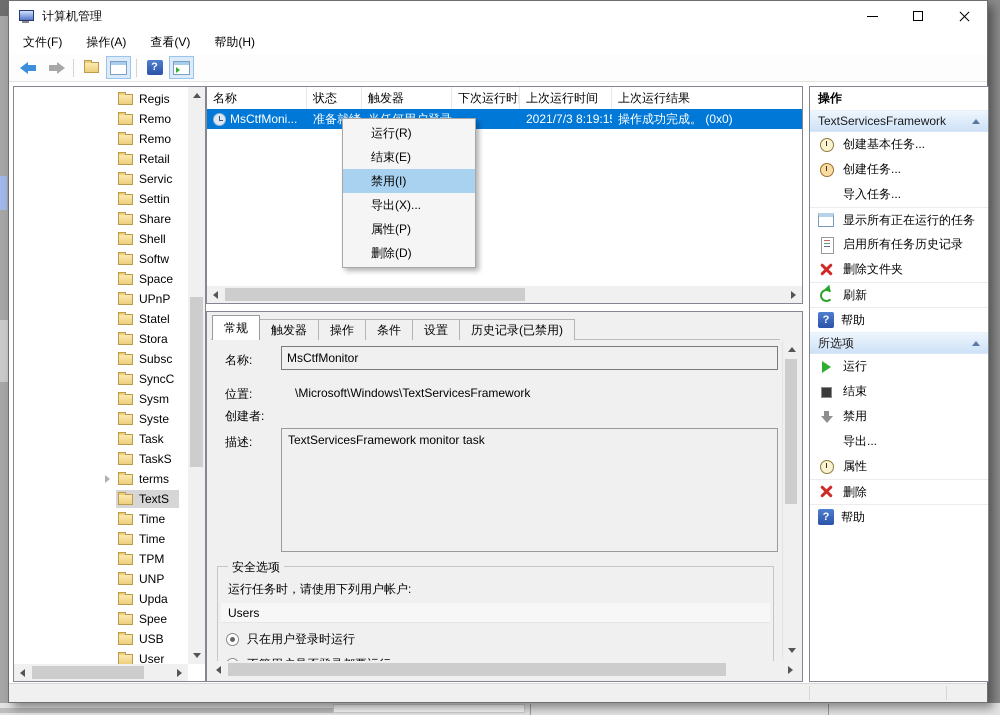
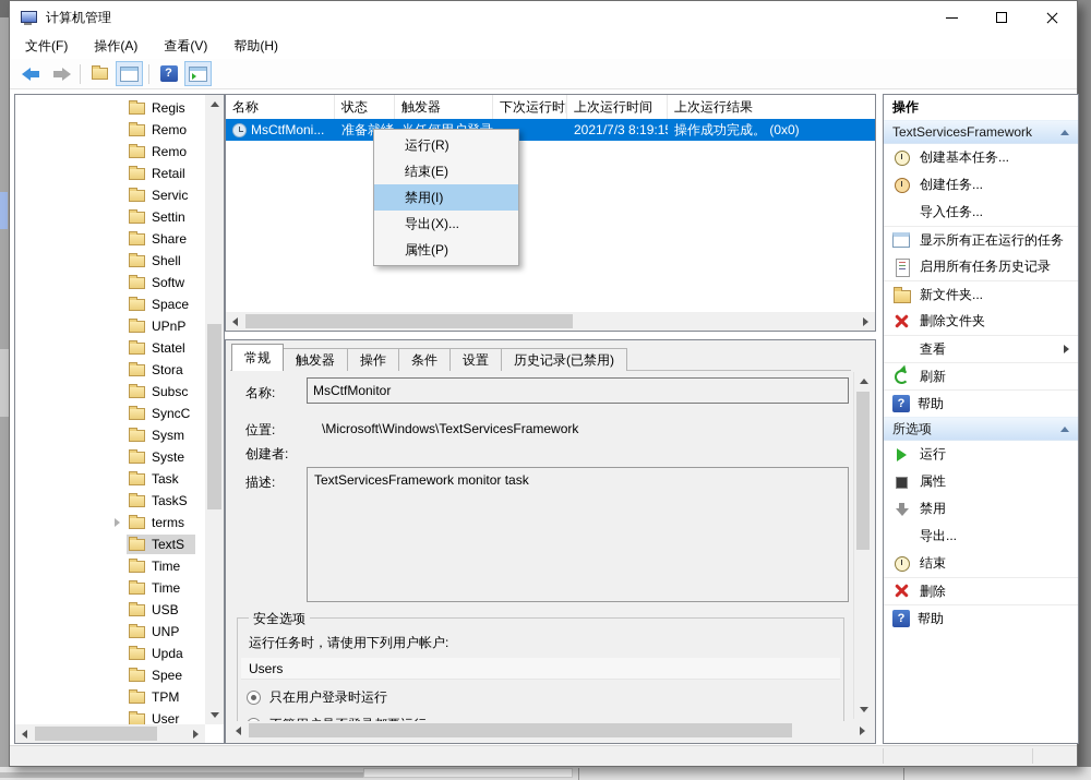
  计算机管理
  文件(F)
  操作(A)
  查看(V)
  帮助(H)
  ?
  Regis
  Remo
  Remo
  Retail
  Servic
  Settin
  Share
  Shell
  Softw
  Space
  UPnP
  Statel
  Stora
  Subsc
  SyncC
  Sysm
  Syste
  Task
  TaskS
  terms
  TextS
  Time
  Time
- TPM
+ USB
  UNP
  Upda
  Spee
- USB
+ TPM
  User
  名称
  状态
  触发器
  下次运行时
  上次运行时间
  上次运行结果
  MsCtfMoni...
  2021/7/3 8:19:1
  操作成功完成。 (0x0)
  运行(R)
  结束(E)
  禁用(I)
  导出(X)...
  属性(P)
- 删除(D)
  常规
  触发器
  操作
  条件
  设置
  历史记录(已禁用)
  名称:
  MsCtfMonitor
  位置:
  \Microsoft\Windows\TextServicesFramework
  创建者:
  描述:
  TextServicesFramework monitor task
  安全选项
  运行任务时，请使用下列用户帐户:
  Users
  只在用户登录时运行
  操作
  TextServicesFramework
  创建基本任务...
  创建任务...
  导入任务...
  显示所有正在运行的任务
  启用所有任务历史记录
+ 新文件夹...
  删除文件夹
+ 查看
  刷新
  ?
  帮助
  所选项
  运行
- 结束
+ 属性
  禁用
  导出...
- 属性
+ 结束
  删除
  ?
  帮助
